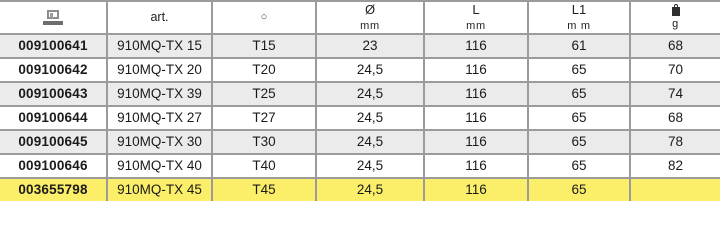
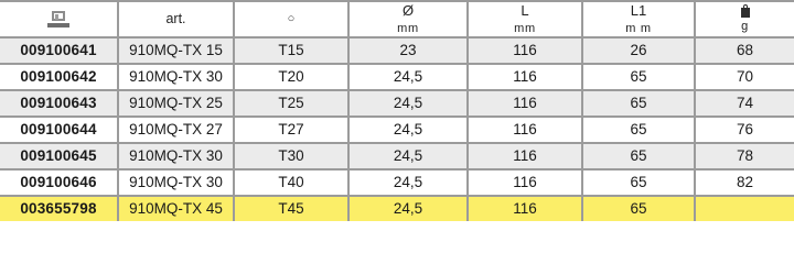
  	art.	○	Ø mm	L mm	L1 m m	g
- 009100641	910MQ-TX 15	T15	23	116	61	68
+ 009100641	910MQ-TX 15	T15	23	116	26	68
- 009100642	910MQ-TX 20	T20	24,5	116	65	70
+ 009100642	910MQ-TX 30	T20	24,5	116	65	70
- 009100643	910MQ-TX 39	T25	24,5	116	65	74
+ 009100643	910MQ-TX 25	T25	24,5	116	65	74
- 009100644	910MQ-TX 27	T27	24,5	116	65	68
+ 009100644	910MQ-TX 27	T27	24,5	116	65	76
  009100645	910MQ-TX 30	T30	24,5	116	65	78
- 009100646	910MQ-TX 40	T40	24,5	116	65	82
+ 009100646	910MQ-TX 30	T40	24,5	116	65	82
  003655798	910MQ-TX 45	T45	24,5	116	65
